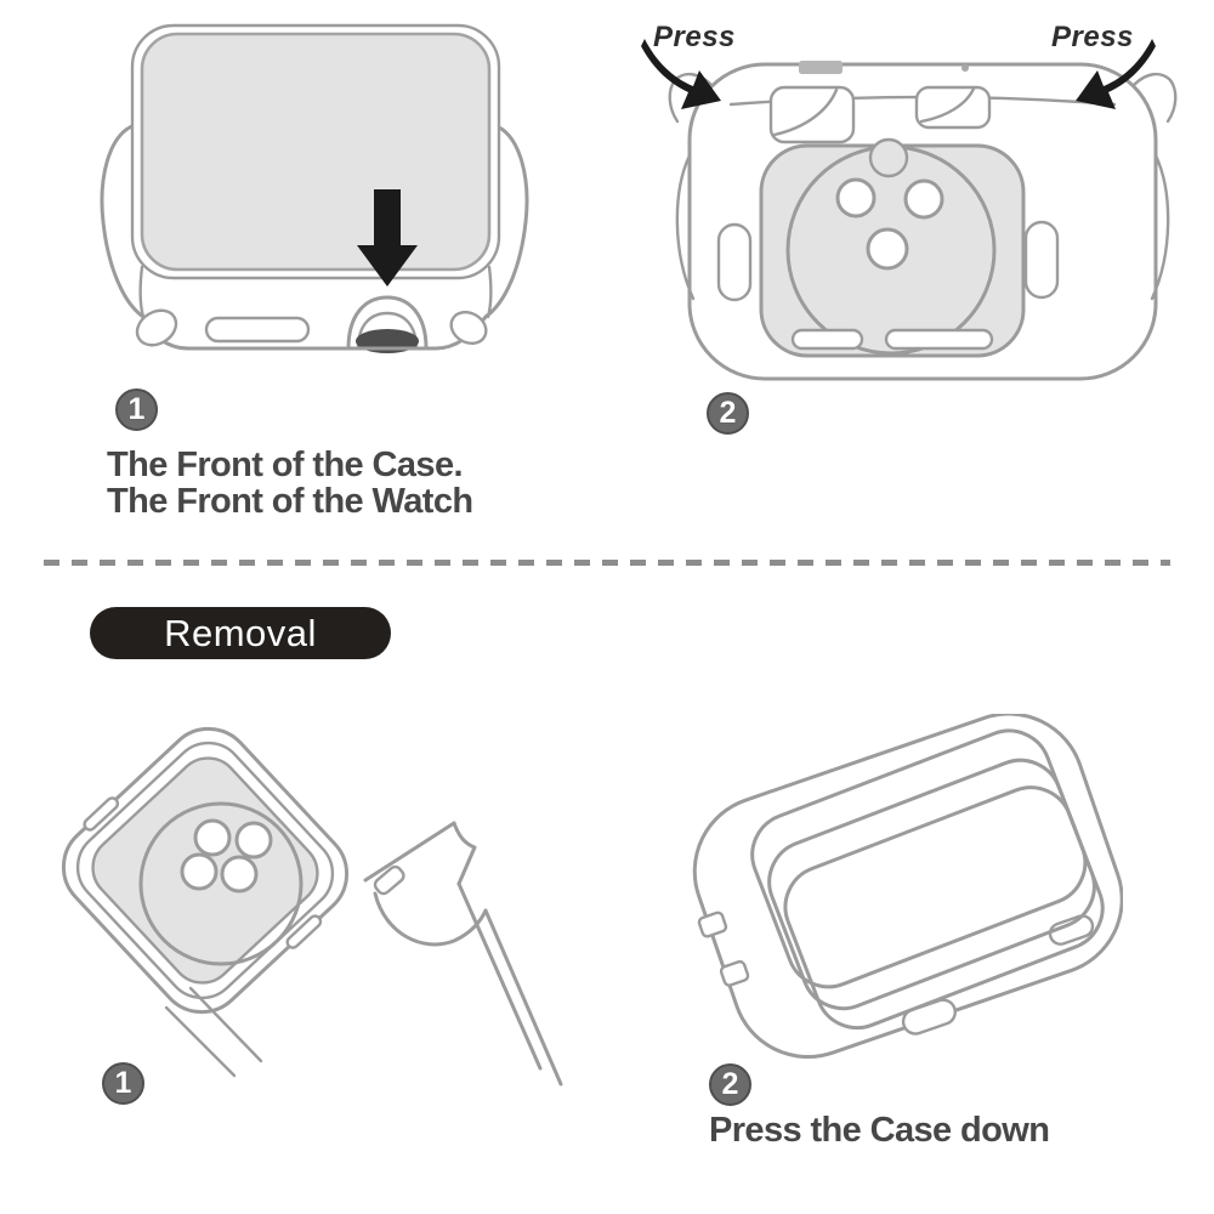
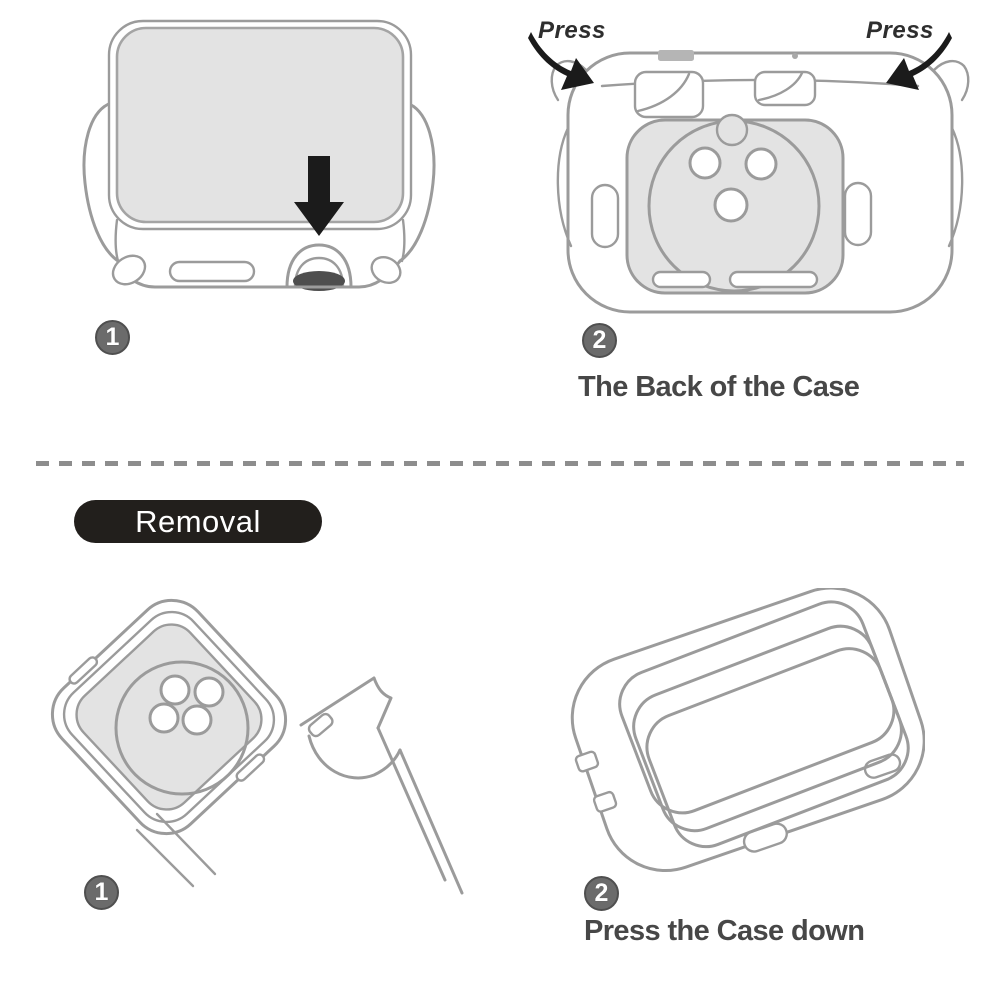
  1
- The Front of the Case.
- The Front of the Watch
  Press
  Press
  2
+ The Back of the Case
  Removal
  1
  2
  Press the Case down
